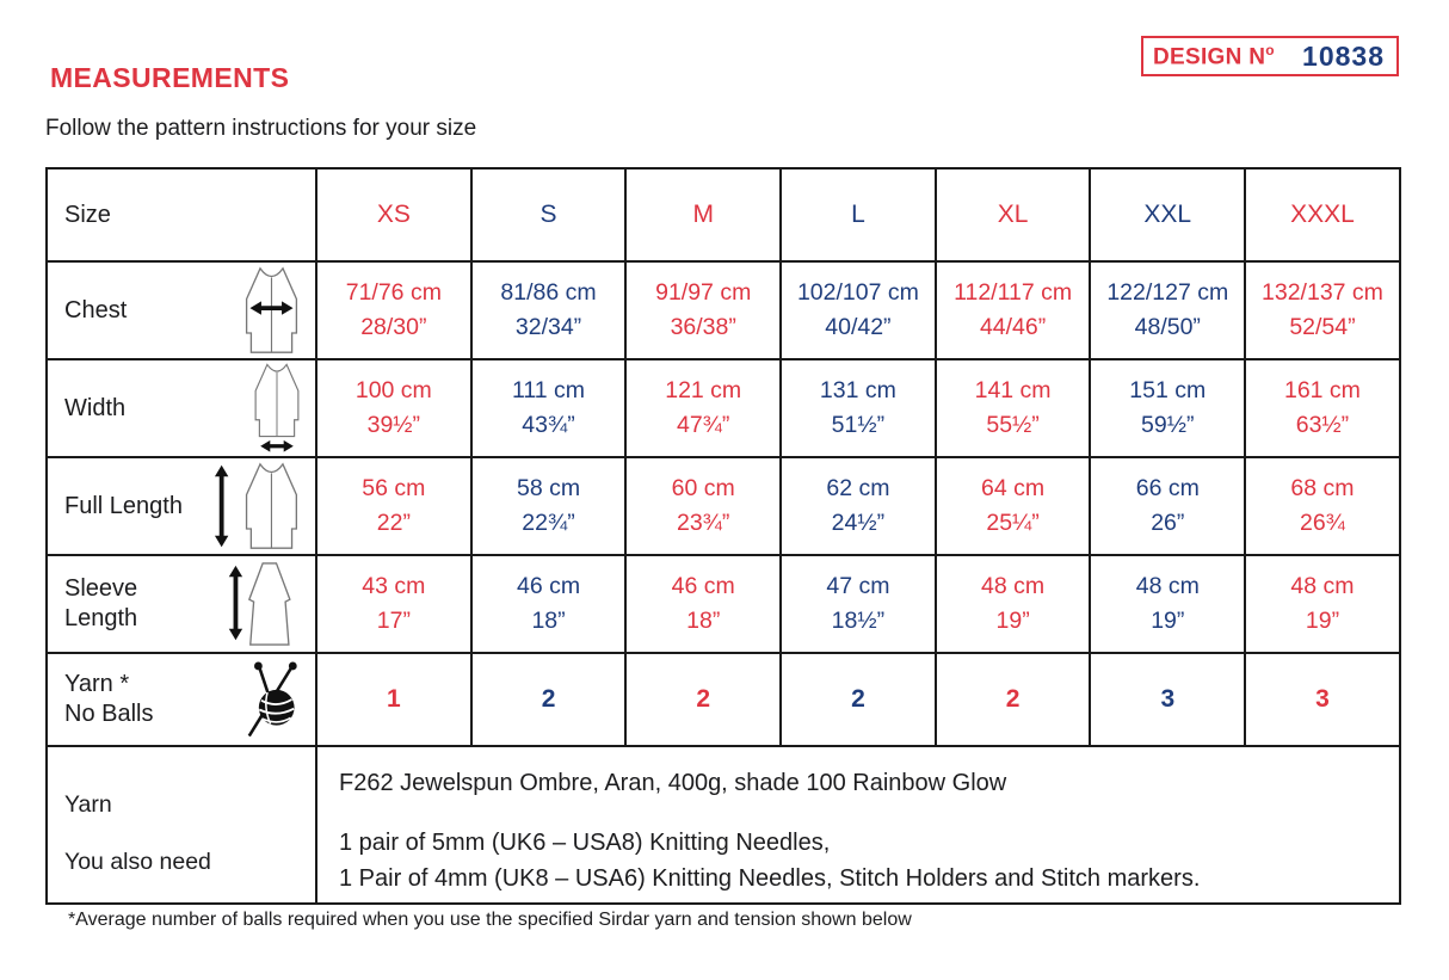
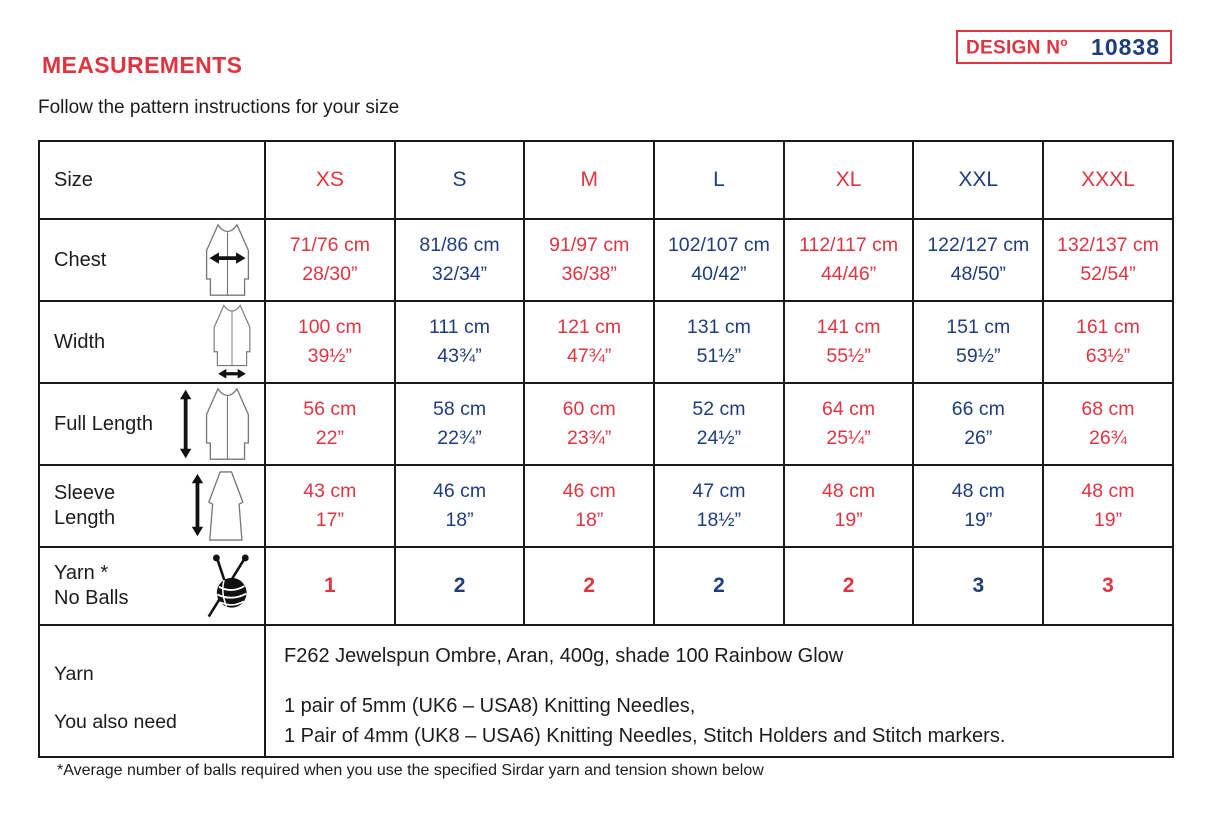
  DESIGN No
  10838
  MEASUREMENTS
  Follow the pattern instructions for your size
  Size	XS	S	M	L	XL	XXL	XXXL
  Chest	71/76 cm28/30”	81/86 cm32/34”	91/97 cm36/38”	102/107 cm40/42”	112/117 cm44/46”	122/127 cm48/50”	132/137 cm52/54”
  Width	100 cm39½”	111 cm43¾”	121 cm47¾”	131 cm51½”	141 cm55½”	151 cm59½”	161 cm63½”
- Full Length	56 cm22”	58 cm22¾”	60 cm23¾”	62 cm24½”	64 cm25¼”	66 cm26”	68 cm26¾
+ Full Length	56 cm22”	58 cm22¾”	60 cm23¾”	52 cm24½”	64 cm25¼”	66 cm26”	68 cm26¾
  Sleeve Length	43 cm17”	46 cm18”	46 cm18”	47 cm18½”	48 cm19”	48 cm19”	48 cm19”
  Yarn * No Balls	1	2	2	2	2	3	3
  Yarn You also need	F262 Jewelspun Ombre, Aran, 400g, shade 100 Rainbow Glow 1 pair of 5mm (UK6 – USA8) Knitting Needles, 1 Pair of 4mm (UK8 – USA6) Knitting Needles, Stitch Holders and Stitch markers.
  *Average number of balls required when you use the specified Sirdar yarn and tension shown below
